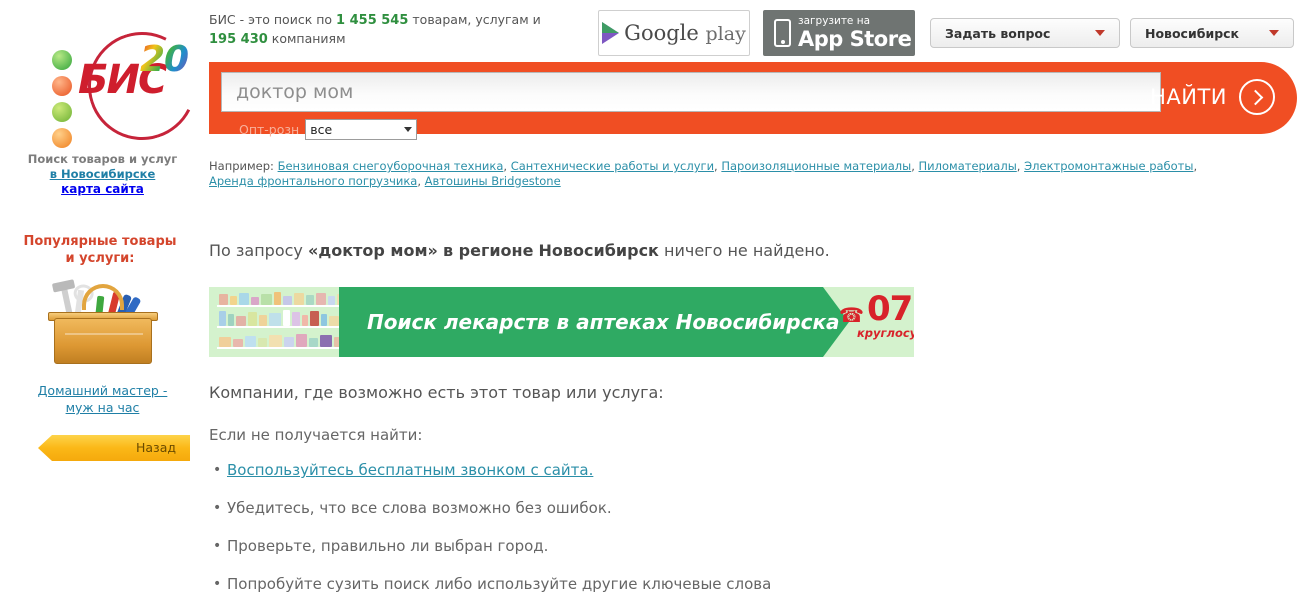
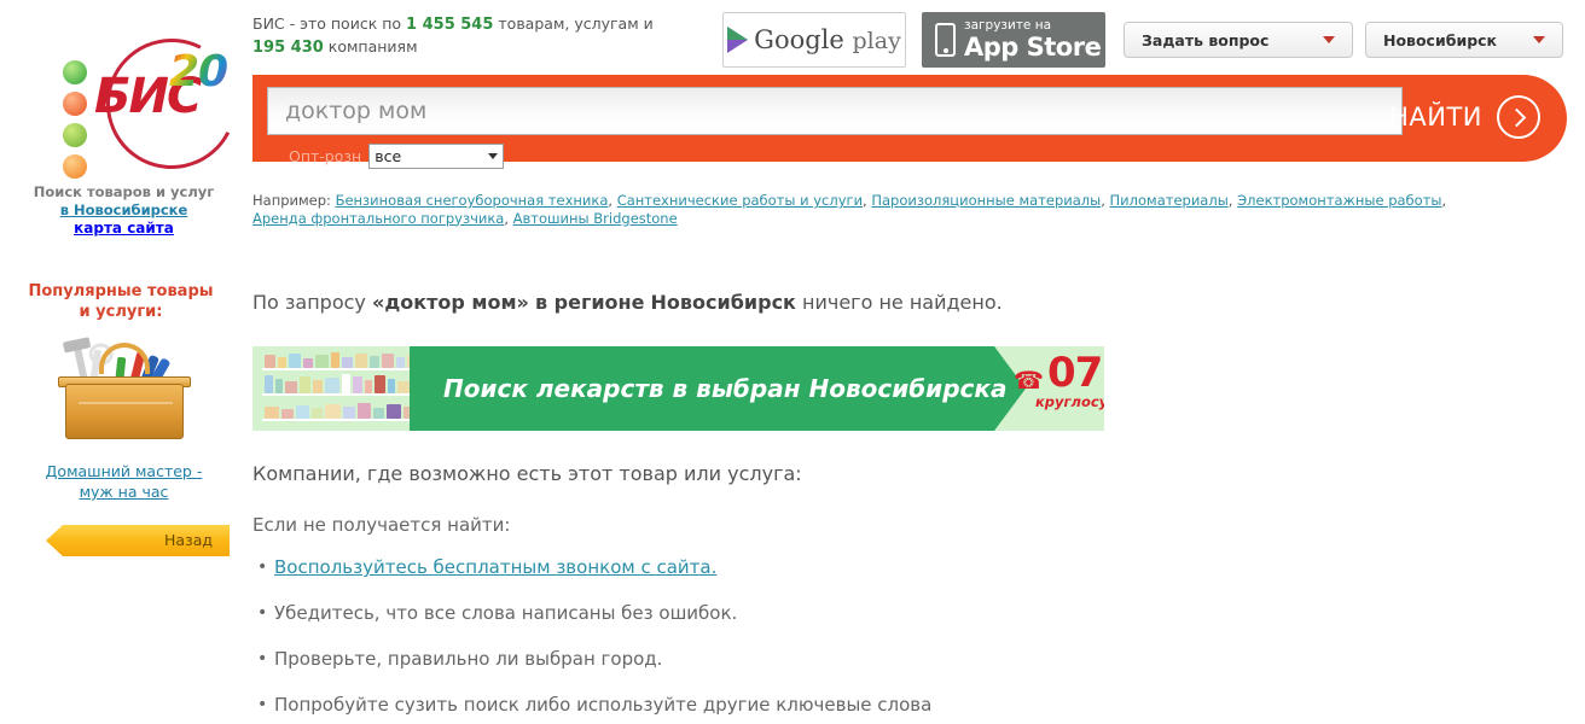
  БИС
  20
  Поиск товаров и услуг
  в Новосибирске
  карта сайта
  Популярные товары
  и услуги:
  Домашний мастер -
  муж на час
  Назад
  БИС - это поиск по 1 455 545 товарам, услугам и
  195 430 компаниям
  Google play
  загрузите на
  App Store
  Задать вопрос
  Новосибирск
  доктор мом
  Опт-розн
  все
  НАЙТИ
  Например: Бензиновая снегоуборочная техника, Сантехнические работы и услуги, Пароизоляционные материалы, Пиломатериалы, Электромонтажные работы, Аренда фронтального погрузчика, Автошины Bridgestone
  По запросу «доктор мом» в регионе Новосибирск ничего не найдено.
- Поиск лекарств в аптеках Новосибирска
+ Поиск лекарств в выбран Новосибирска
  ☎
  Компании, где возможно есть этот товар или услуга:
  Если не получается найти:
  Воспользуйтесь бесплатным звонком с сайта.
- Убедитесь, что все слова возможно без ошибок.
+ Убедитесь, что все слова написаны без ошибок.
  Проверьте, правильно ли выбран город.
  Попробуйте сузить поиск либо используйте другие ключевые слова
